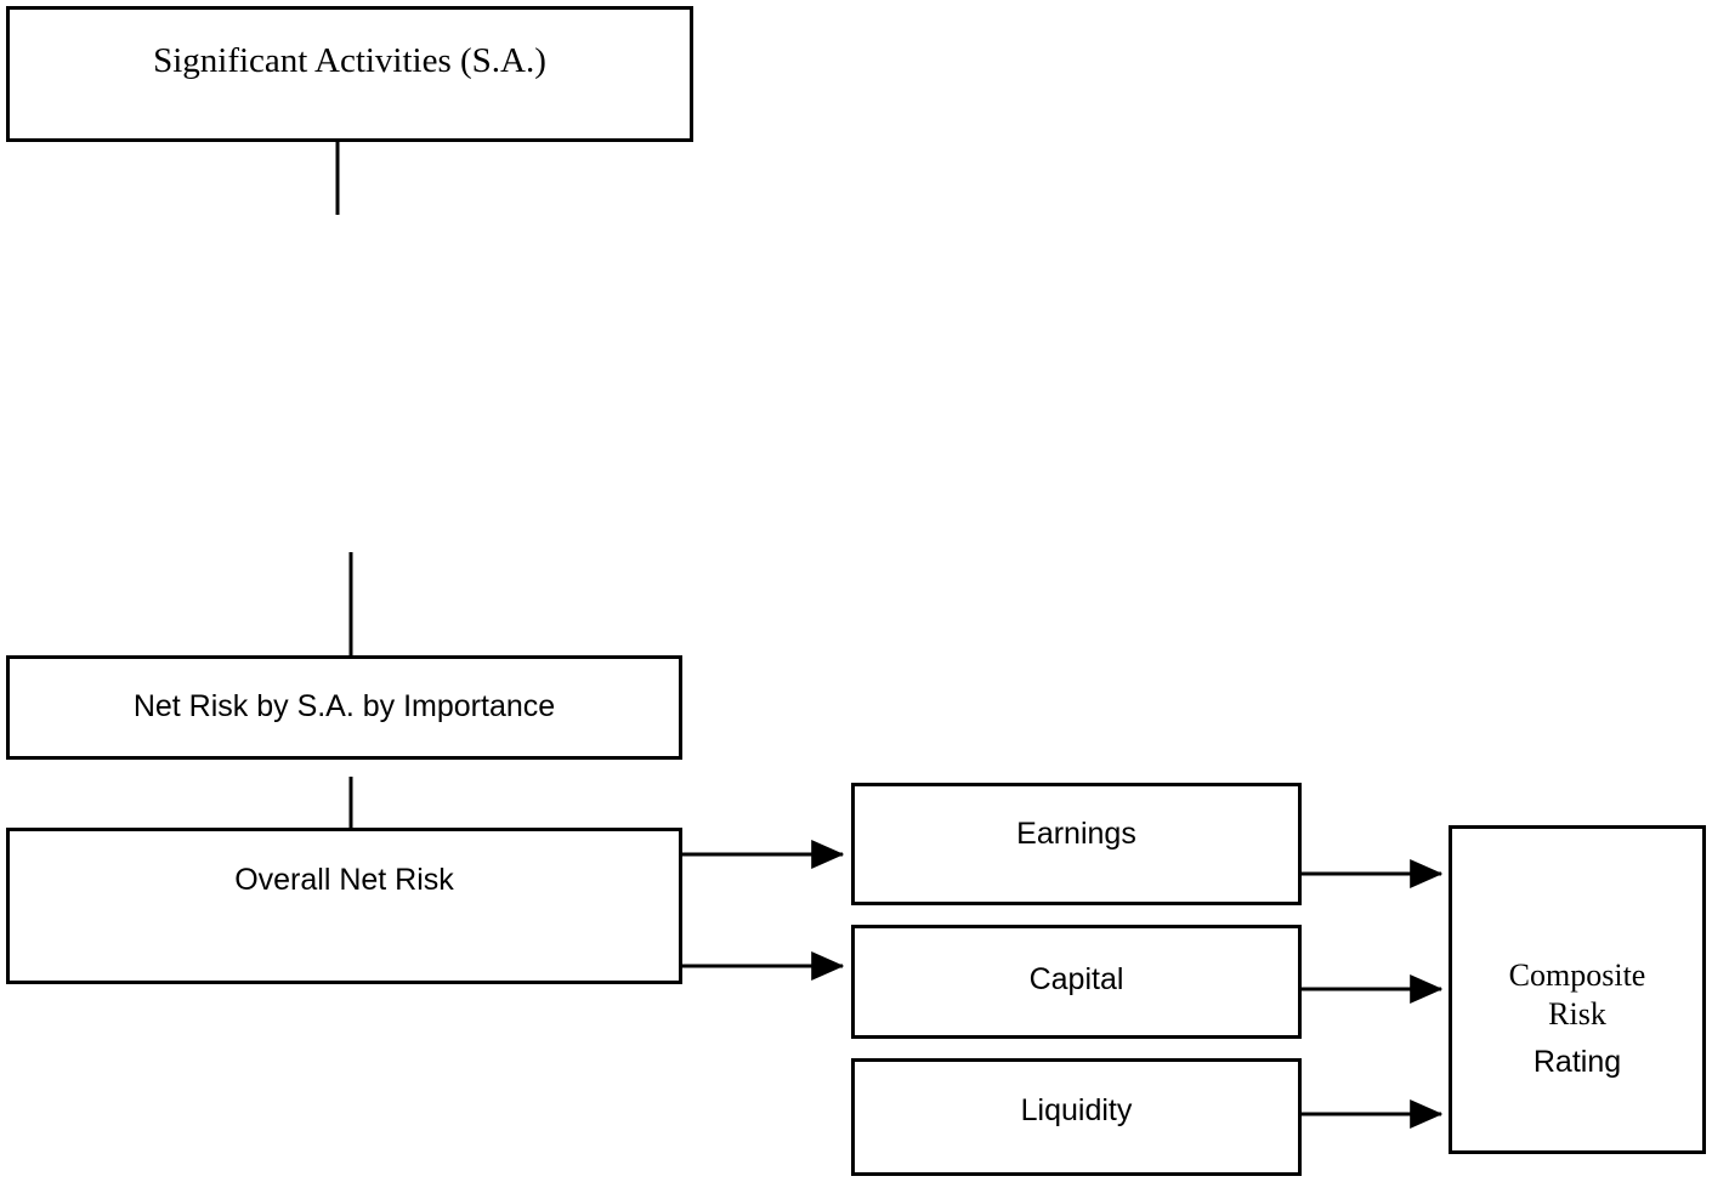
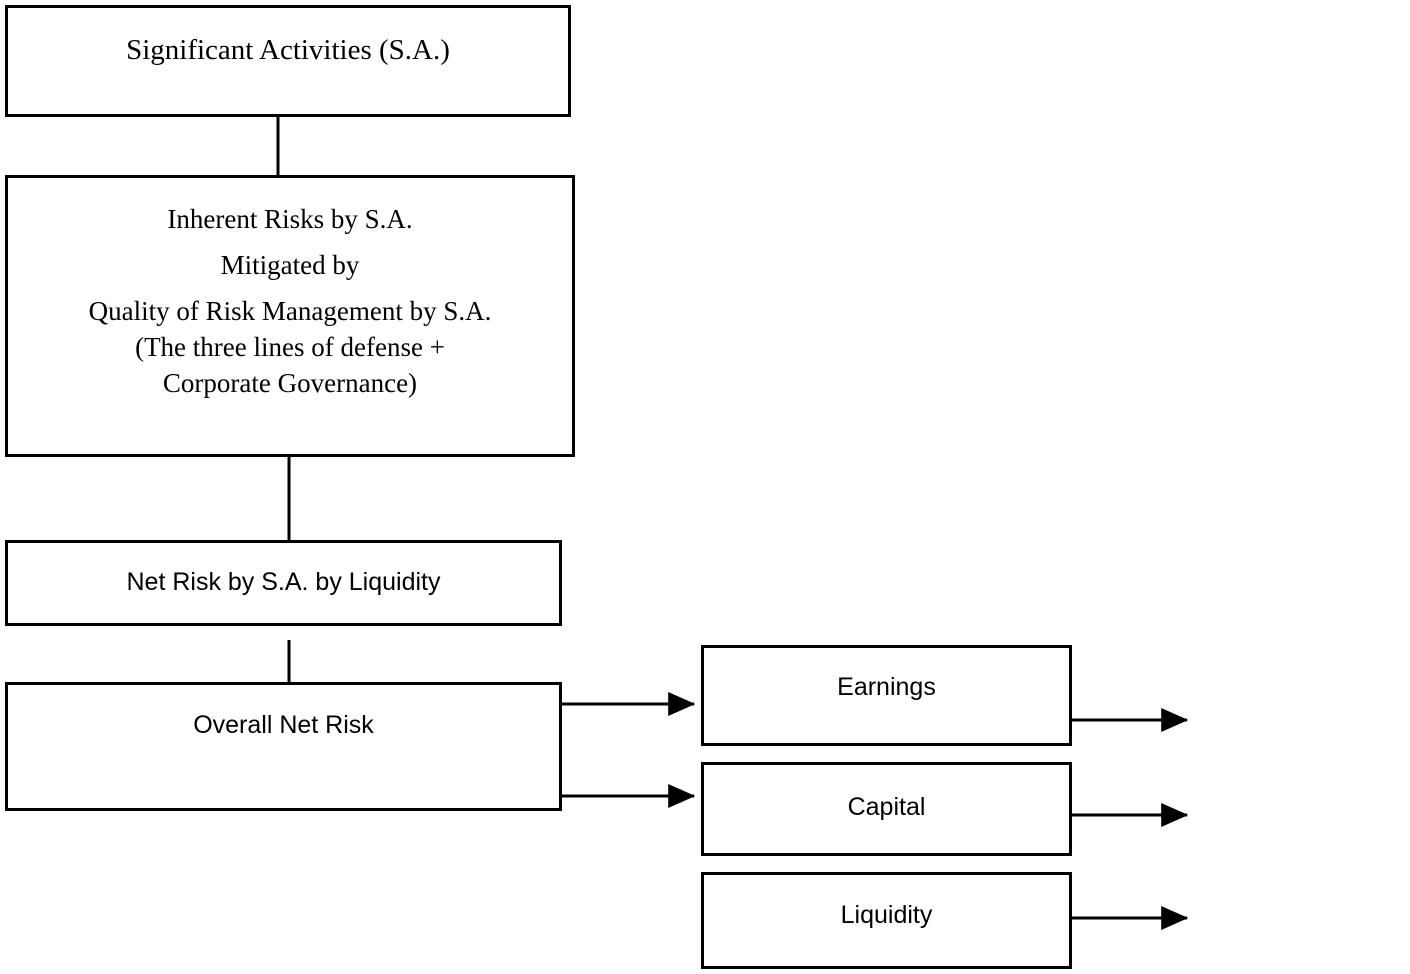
  Significant Activities (S.A.)
+ Inherent Risks by S.A.
+ Mitigated by
+ Quality of Risk Management by S.A.
+ (The three lines of defense +
+ Corporate Governance)
- Net Risk by S.A. by Importance
+ Net Risk by S.A. by Liquidity
  Overall Net Risk
  Earnings
  Capital
  Liquidity
- Composite
- Risk
- Rating
